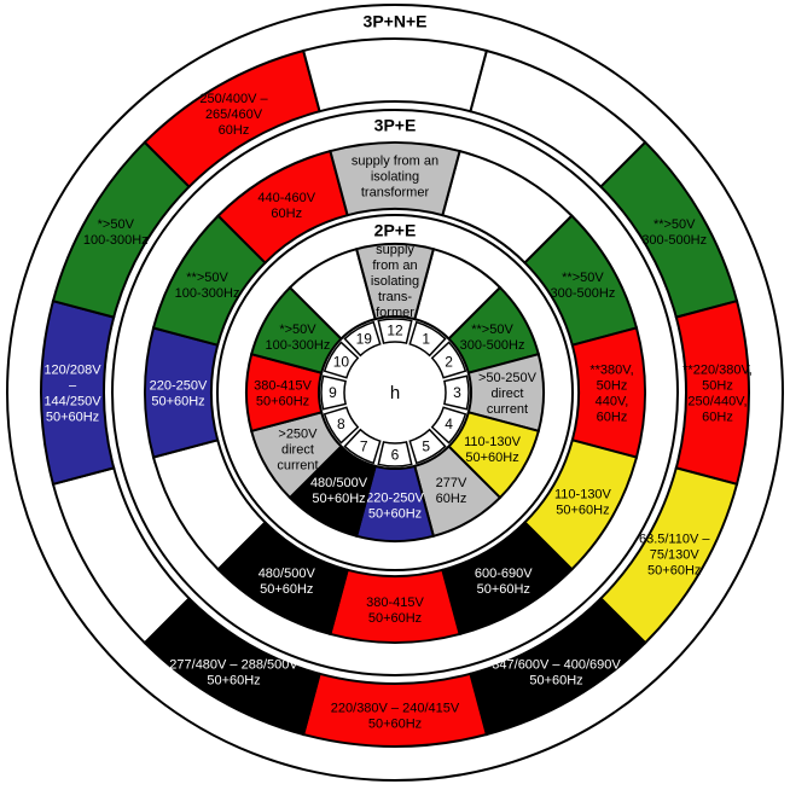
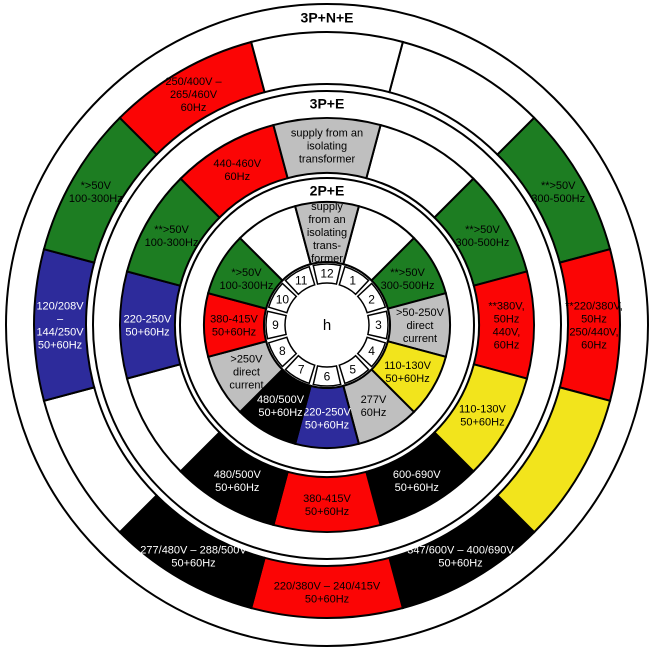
  3P+N+E
  **>50V 300-500Hz
  **220/380V, 50Hz 250/440V, 60Hz
- 63.5/110V – 75/130V 50+60Hz
  347/600V – 400/690V 50+60Hz
  220/380V – 240/415V 50+60Hz
  277/480V – 288/500V 50+60Hz
  120/208V – 144/250V 50+60Hz
  *>50V 100-300Hz
  250/400V – 265/460V 60Hz
  3P+E
  **>50V 300-500Hz
  **380V, 50Hz 440V, 60Hz
  110-130V 50+60Hz
  600-690V 50+60Hz
  380-415V 50+60Hz
  480/500V 50+60Hz
  220-250V 50+60Hz
  **>50V 100-300Hz
  440-460V 60Hz
  supply from an isolating transformer
  2P+E
  **>50V 300-500Hz
  >50-250V direct current
  110-130V 50+60Hz
  277V 60Hz
  220-250V 50+60Hz
  480/500V 50+60Hz
  >250V direct current
  380-415V 50+60Hz
  *>50V 100-300Hz
  supply from an isolating trans- former
  1
  2
  3
  4
  5
  6
  7
  8
  9
  10
- 19
+ 11
  12
  h
